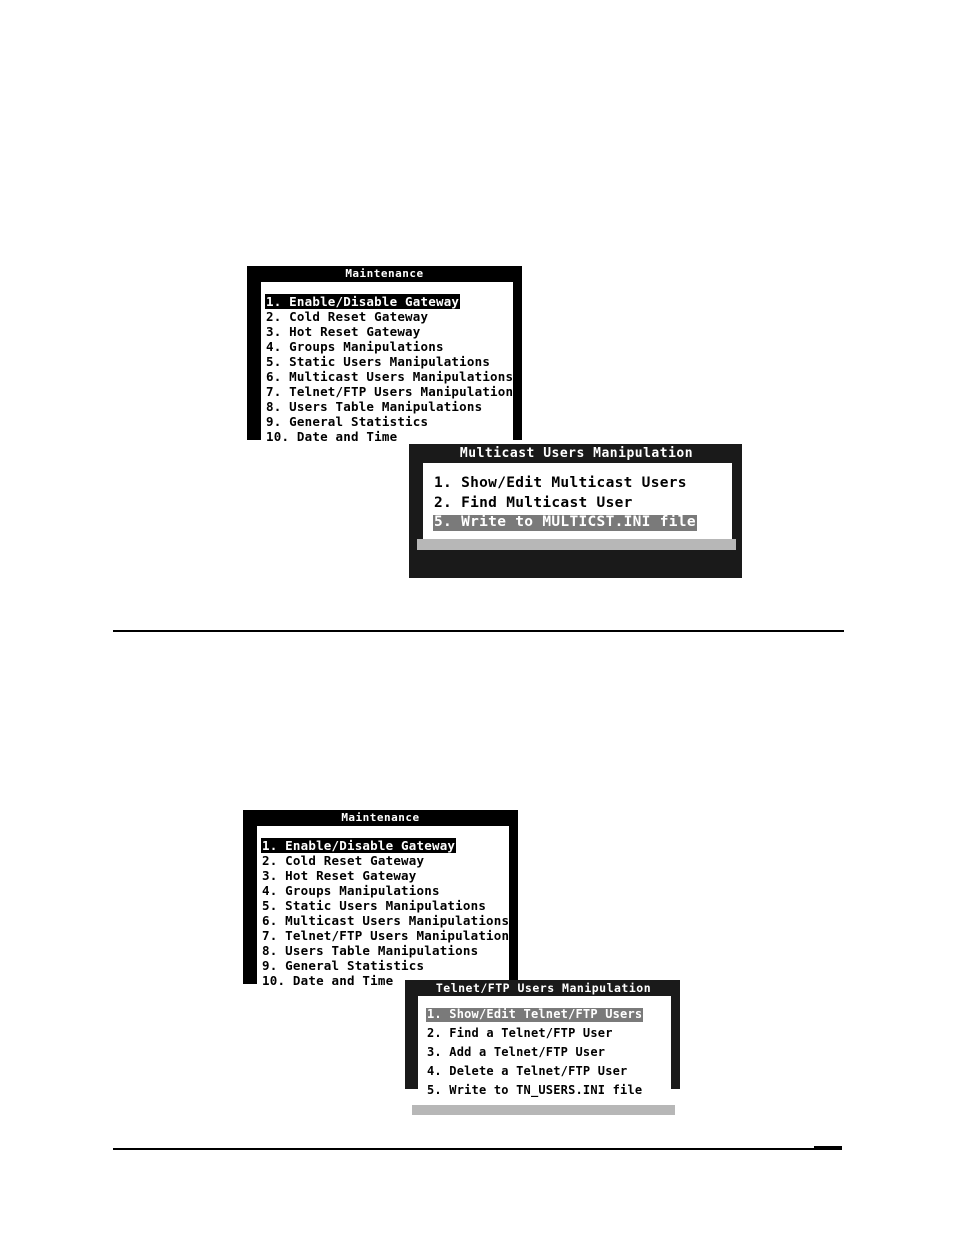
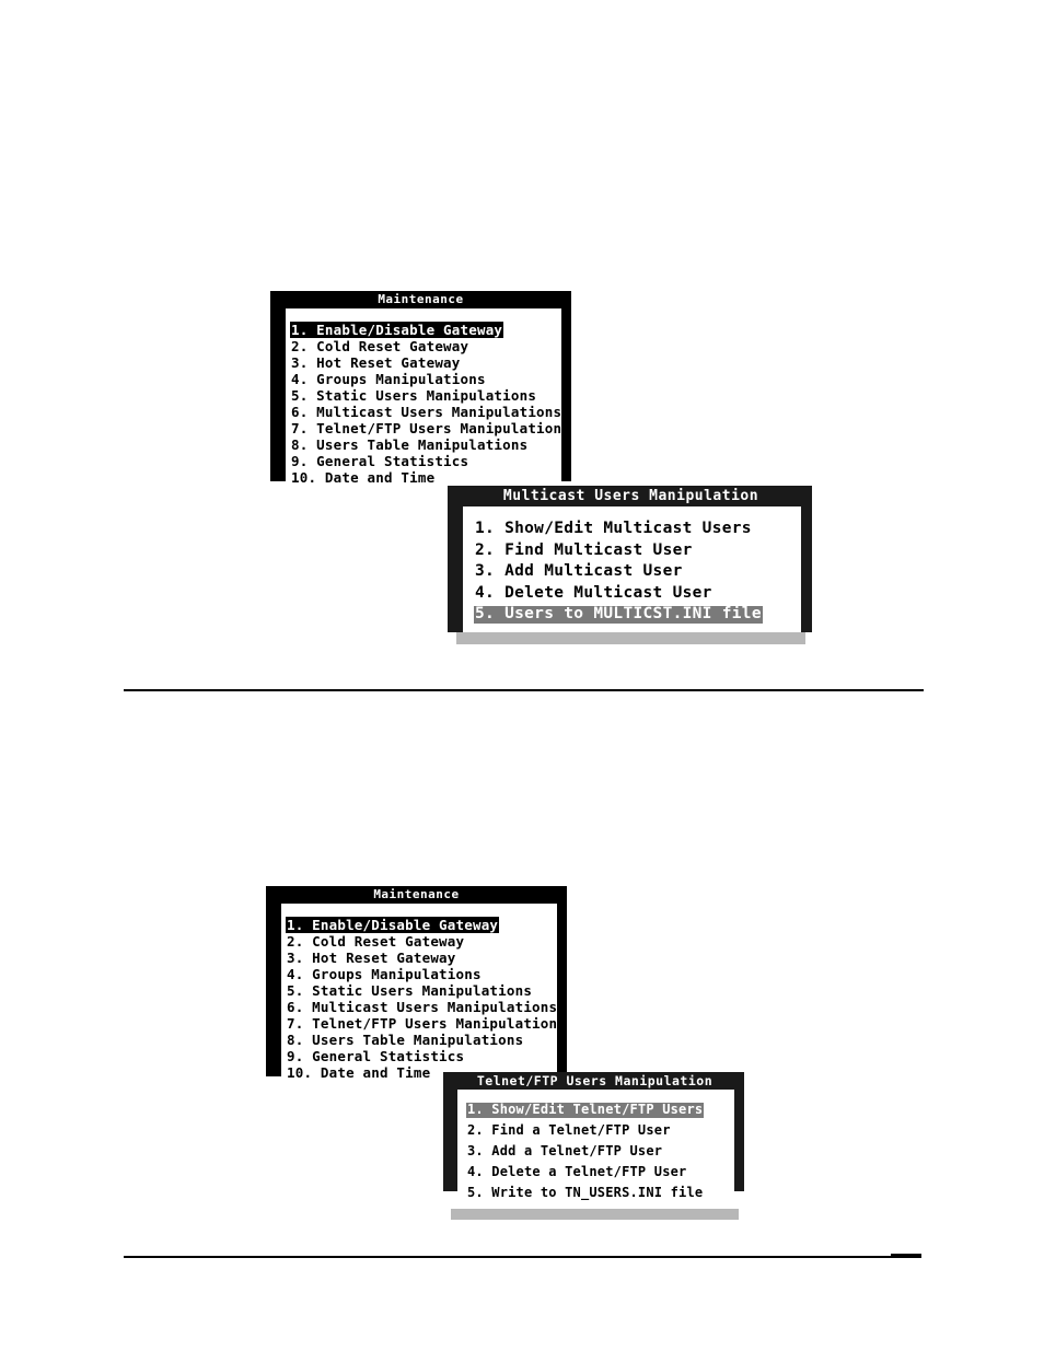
  Maintenance
  1. Enable/Disable Gateway
  2. Cold Reset Gateway
  3. Hot Reset Gateway
  4. Groups Manipulations
  5. Static Users Manipulations
  6. Multicast Users Manipulations
  7. Telnet/FTP Users Manipulations
  8. Users Table Manipulations
  9. General Statistics
  10. Date and Time
  Multicast Users Manipulation
  1. Show/Edit Multicast Users
  2. Find Multicast User
+ 3. Add Multicast User
+ 4. Delete Multicast User
- 5. Write to MULTICST.INI file
+ 5. Users to MULTICST.INI file
  Maintenance
  1. Enable/Disable Gateway
  2. Cold Reset Gateway
  3. Hot Reset Gateway
  4. Groups Manipulations
  5. Static Users Manipulations
  6. Multicast Users Manipulations
  7. Telnet/FTP Users Manipulations
  8. Users Table Manipulations
  9. General Statistics
  10. Date and Time
  Telnet/FTP Users Manipulation
  1. Show/Edit Telnet/FTP Users
  2. Find a Telnet/FTP User
  3. Add a Telnet/FTP User
  4. Delete a Telnet/FTP User
  5. Write to TN_USERS.INI file
